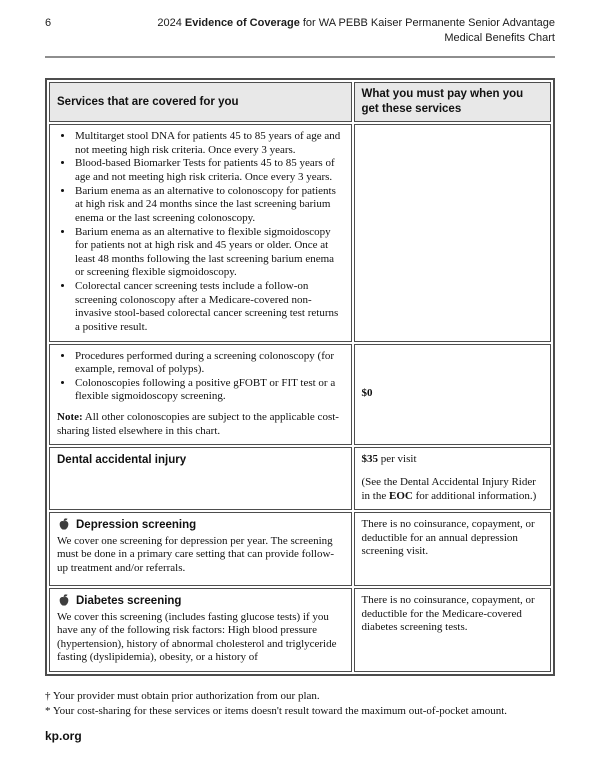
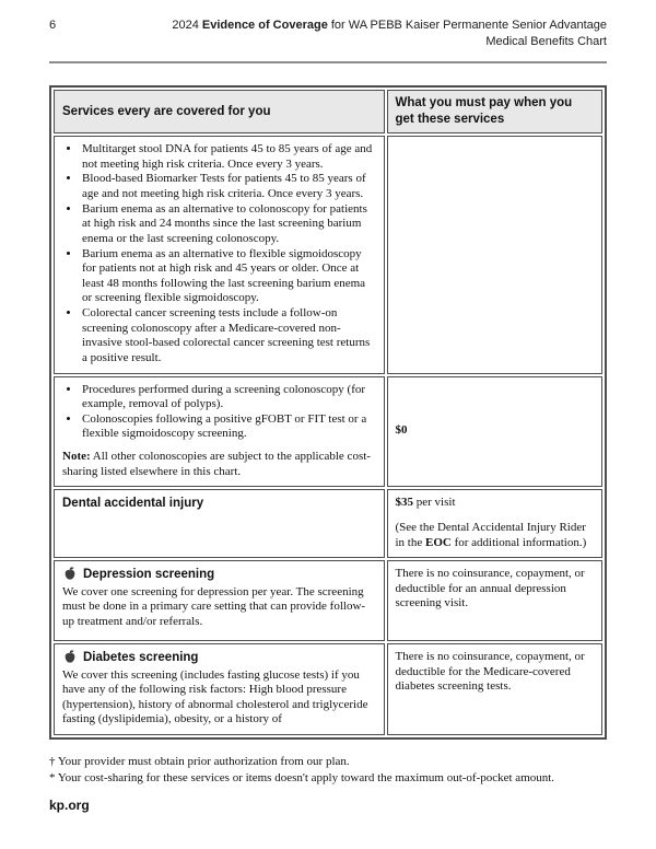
  6
  2024 Evidence of Coverage for WA PEBB Kaiser Permanente Senior Advantage
  Medical Benefits Chart
- Services that are covered for you	What you must pay when you get these services
+ Services every are covered for you	What you must pay when you get these services
  Multitarget stool DNA for patients 45 to 85 years of age and not meeting high risk criteria. Once every 3 years. Blood-based Biomarker Tests for patients 45 to 85 years of age and not meeting high risk criteria. Once every 3 years. Barium enema as an alternative to colonoscopy for patients at high risk and 24 months since the last screening barium enema or the last screening colonoscopy. Barium enema as an alternative to flexible sigmoidoscopy for patients not at high risk and 45 years or older. Once at least 48 months following the last screening barium enema or screening flexible sigmoidoscopy. Colorectal cancer screening tests include a follow-on screening colonoscopy after a Medicare-covered non-invasive stool-based colorectal cancer screening test returns a positive result.
  Procedures performed during a screening colonoscopy (for example, removal of polyps). Colonoscopies following a positive gFOBT or FIT test or a flexible sigmoidoscopy screening. Note: All other colonoscopies are subject to the applicable cost-sharing listed elsewhere in this chart.	$0
  Dental accidental injury	$35 per visit (See the Dental Accidental Injury Rider in the EOC for additional information.)
  Depression screening We cover one screening for depression per year. The screening must be done in a primary care setting that can provide follow-up treatment and/or referrals.	There is no coinsurance, copayment, or deductible for an annual depression screening visit.
  Diabetes screening We cover this screening (includes fasting glucose tests) if you have any of the following risk factors: High blood pressure (hypertension), history of abnormal cholesterol and triglyceride fasting (dyslipidemia), obesity, or a history of	There is no coinsurance, copayment, or deductible for the Medicare-covered diabetes screening tests.
  † Your provider must obtain prior authorization from our plan.
- * Your cost-sharing for these services or items doesn't result toward the maximum out-of-pocket amount.
+ * Your cost-sharing for these services or items doesn't apply toward the maximum out-of-pocket amount.
  kp.org
